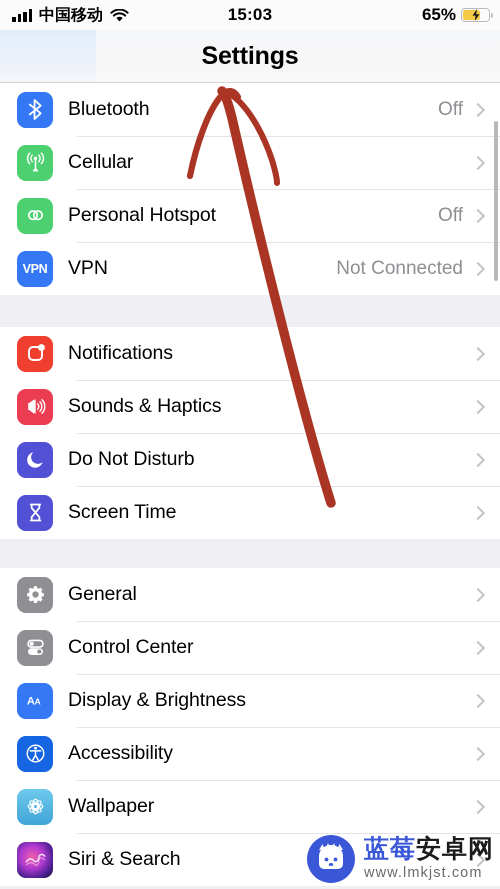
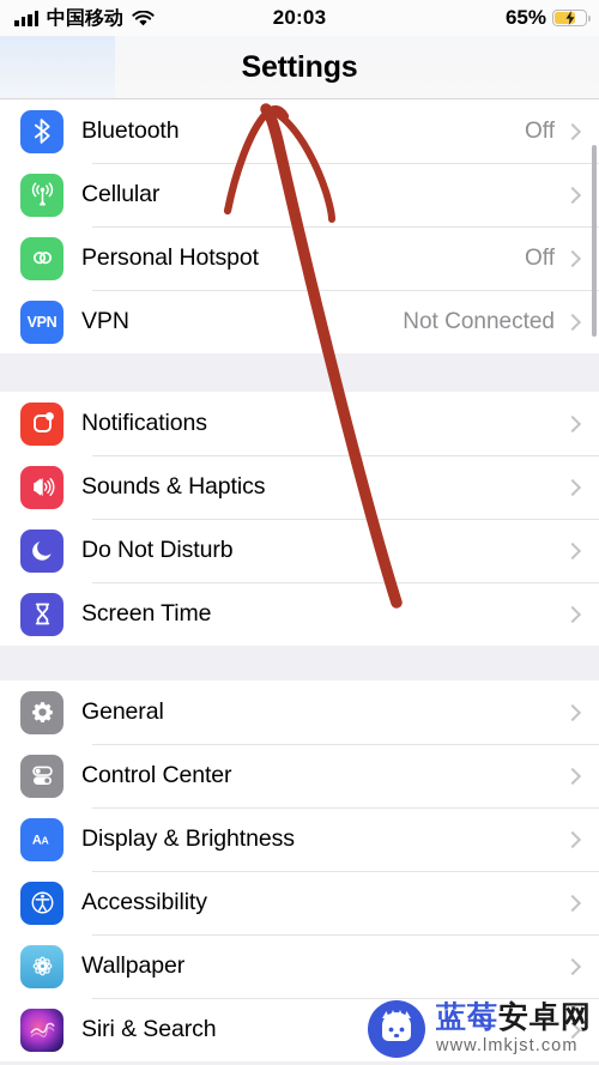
  中国移动
- 15:03
+ 20:03
  65%
  Settings
  Bluetooth
  Off
  Cellular
  Personal Hotspot
  Off
  VPN
  VPN
  Not Connected
  Notifications
  Sounds & Haptics
  Do Not Disturb
  Screen Time
  General
  Control Center
  A
  A
  Display & Brightness
  Accessibility
  Wallpaper
  Siri & Search
  蓝莓
  安卓网
  www.lmkjst.com
